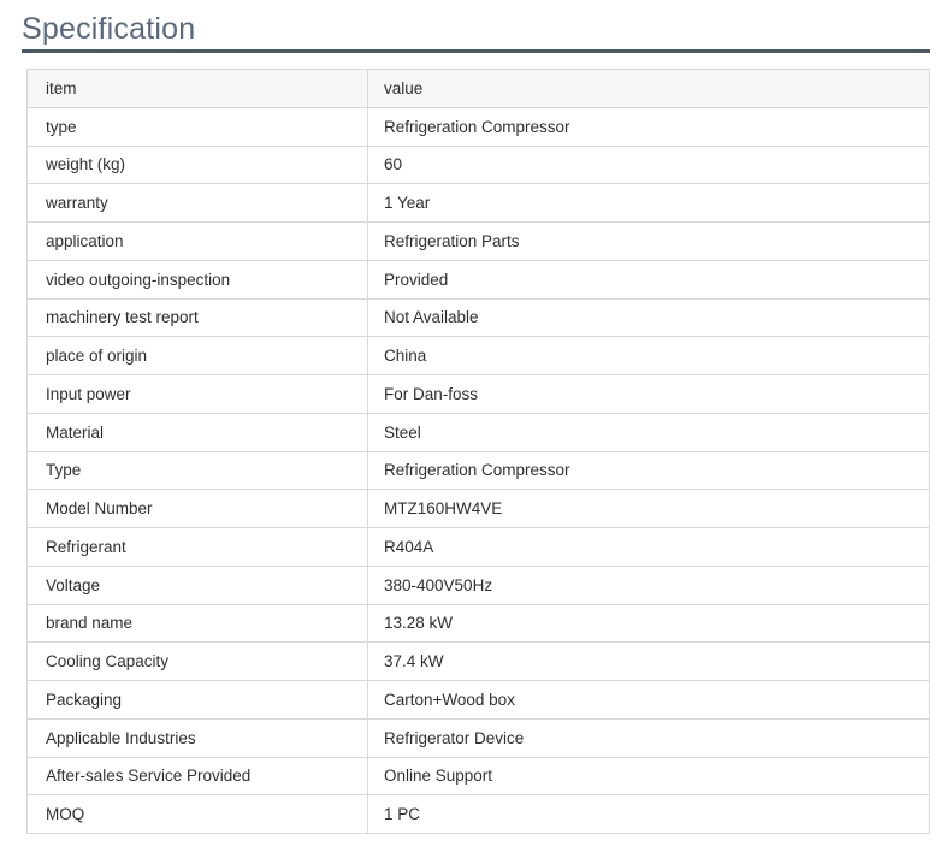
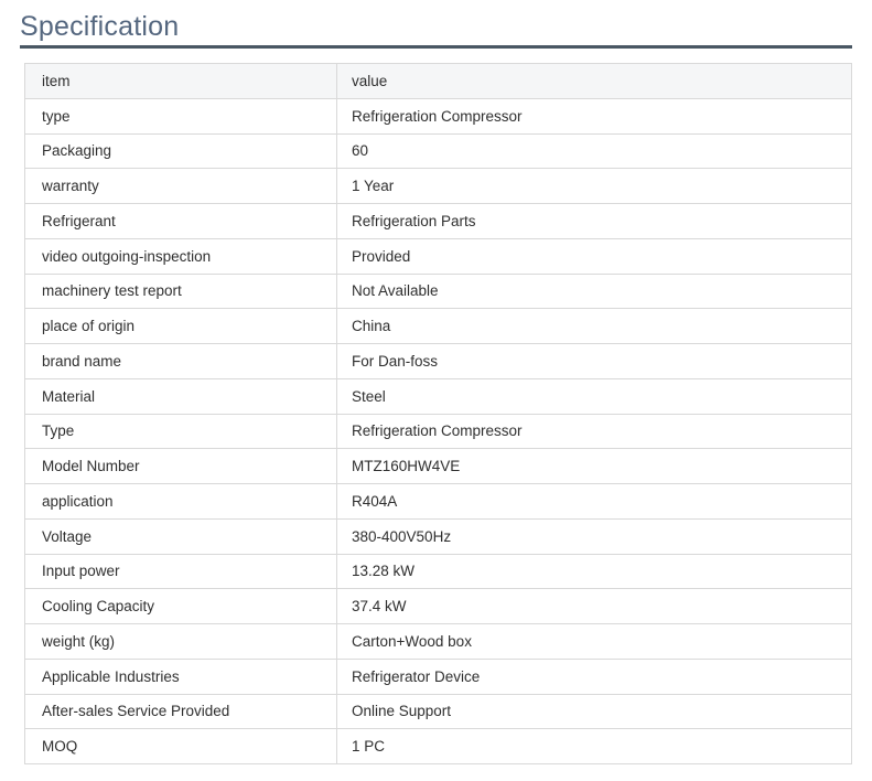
  Specification
  item	value
  type	Refrigeration Compressor
- weight (kg)	60
+ Packaging	60
  warranty	1 Year
- application	Refrigeration Parts
+ Refrigerant	Refrigeration Parts
  video outgoing-inspection	Provided
  machinery test report	Not Available
  place of origin	China
- Input power	For Dan-foss
+ brand name	For Dan-foss
  Material	Steel
  Type	Refrigeration Compressor
  Model Number	MTZ160HW4VE
- Refrigerant	R404A
+ application	R404A
  Voltage	380-400V50Hz
- brand name	13.28 kW
+ Input power	13.28 kW
  Cooling Capacity	37.4 kW
- Packaging	Carton+Wood box
+ weight (kg)	Carton+Wood box
  Applicable Industries	Refrigerator Device
  After-sales Service Provided	Online Support
  MOQ	1 PC
